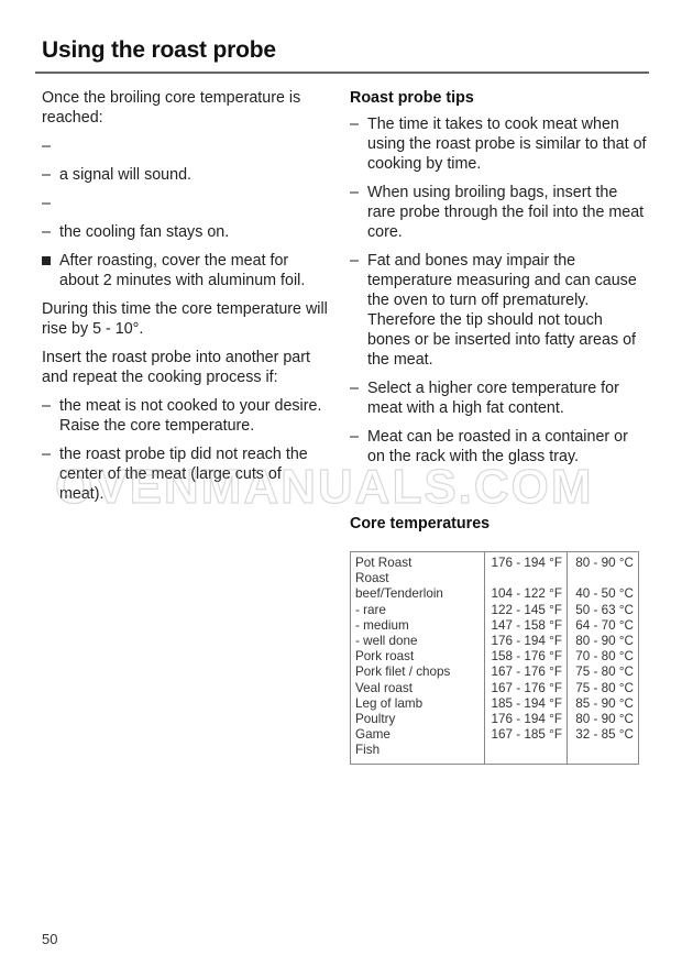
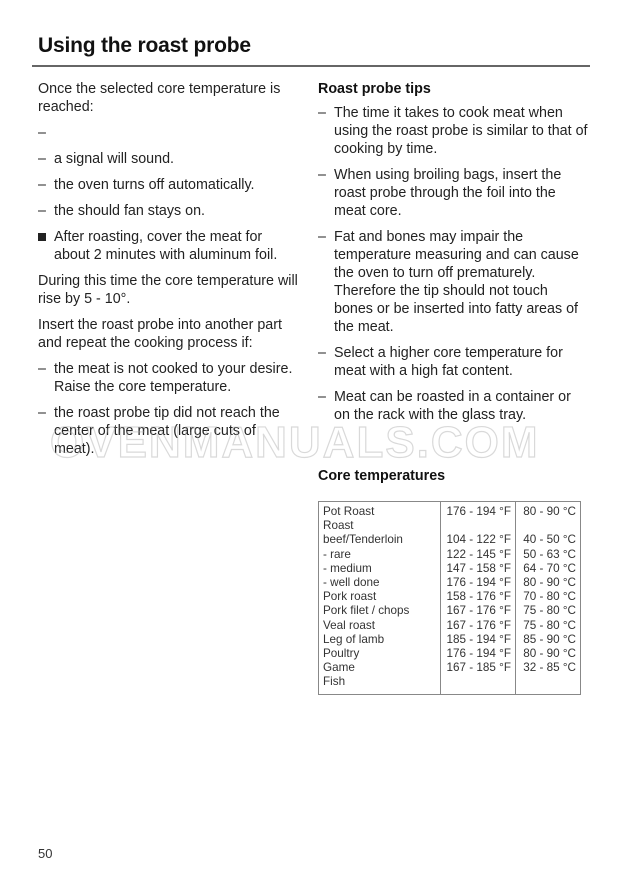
  Using the roast probe
- Once the broiling core temperature is reached:
+ Once the selected core temperature is reached:
  –
  –
  a signal will sound.
  –
+ the oven turns off automatically.
  –
- the cooling fan stays on.
+ the should fan stays on.
  After roasting, cover the meat for about 2 minutes with aluminum foil.
  During this time the core temperature will rise by 5 - 10°.
  Insert the roast probe into another part and repeat the cooking process if:
  –
  the meat is not cooked to your desire. Raise the core temperature.
  –
  the roast probe tip did not reach the center of the meat (large cuts of meat).
  Roast probe tips
  –
  The time it takes to cook meat when using the roast probe is similar to that of cooking by time.
  –
- When using broiling bags, insert the rare probe through the foil into the meat core.
+ When using broiling bags, insert the roast probe through the foil into the meat core.
  –
  Fat and bones may impair the temperature measuring and can cause the oven to turn off prematurely. Therefore the tip should not touch bones or be inserted into fatty areas of the meat.
  –
  Select a higher core temperature for meat with a high fat content.
  –
  Meat can be roasted in a container or on the rack with the glass tray.
  OVENMANUALS.COM
  Core temperatures
  Pot Roast Roast beef/Tenderloin - rare - medium - well done Pork roast Pork filet / chops Veal roast Leg of lamb Poultry Game Fish	176 - 194 °F 104 - 122 °F 122 - 145 °F 147 - 158 °F 176 - 194 °F 158 - 176 °F 167 - 176 °F 167 - 176 °F 185 - 194 °F 176 - 194 °F 167 - 185 °F	80 - 90 °C 40 - 50 °C 50 - 63 °C 64 - 70 °C 80 - 90 °C 70 - 80 °C 75 - 80 °C 75 - 80 °C 85 - 90 °C 80 - 90 °C 32 - 85 °C
  50
